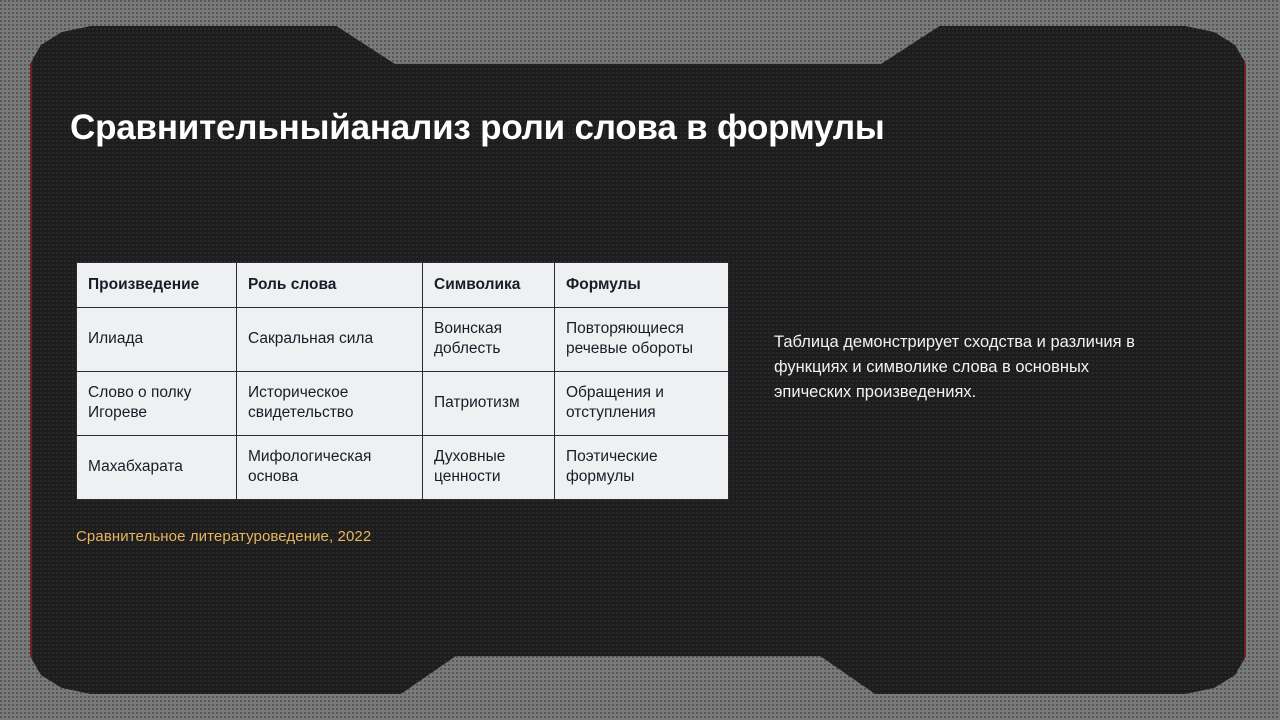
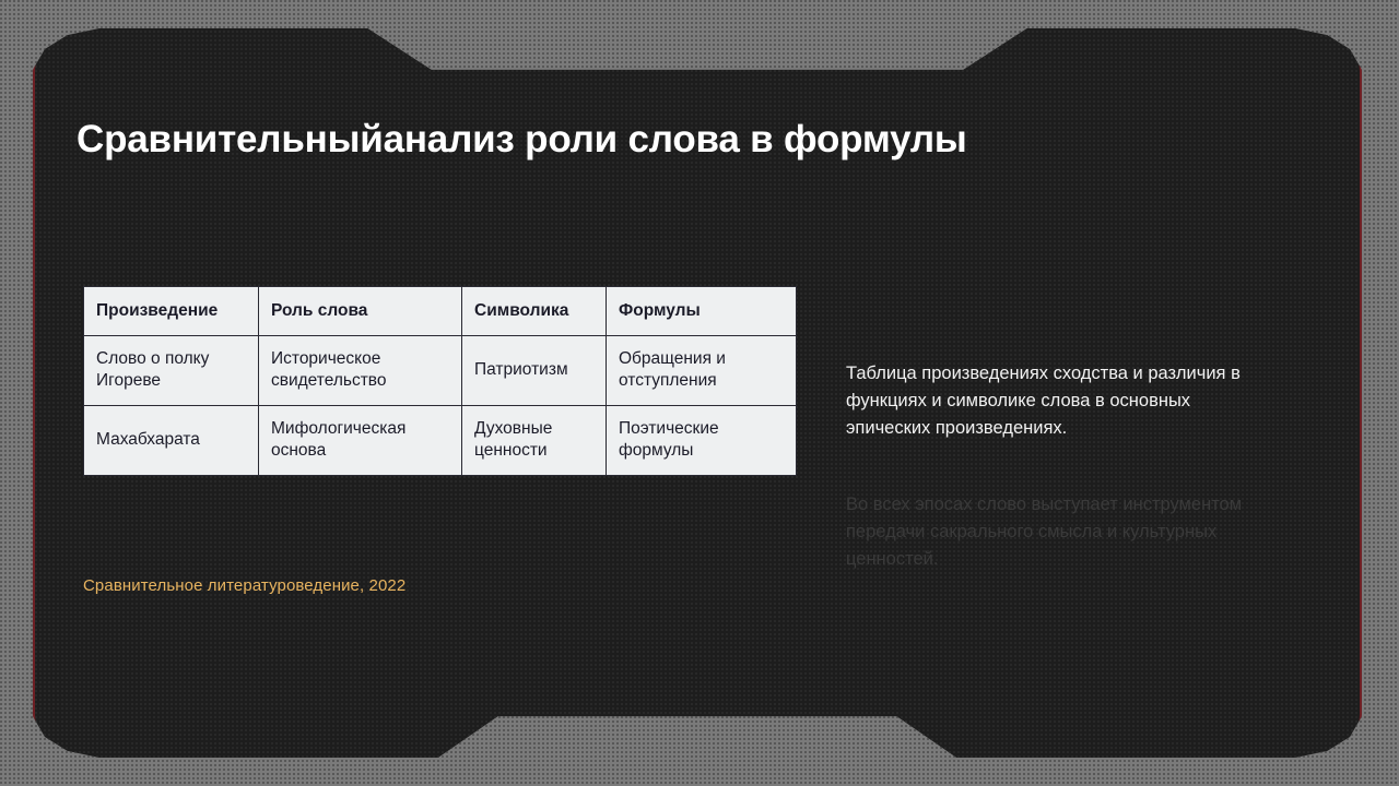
  Сравнительныйанализ роли слова в формулы
  Произведение	Роль слова	Символика	Формулы
- Илиада	Сакральная сила	Воинская доблесть	Повторяющиеся речевые обороты
  Слово о полку Игореве	Историческое свидетельство	Патриотизм	Обращения и отступления
  Махабхарата	Мифологическая основа	Духовные ценности	Поэтические формулы
  Сравнительное литературоведение, 2022
- Таблица демонстрирует сходства и различия в функциях и символике слова в основных эпических произведениях.
+ Таблица произведениях сходства и различия в функциях и символике слова в основных эпических произведениях.
+ Во всех эпосах слово выступает инструментом передачи сакрального смысла и культурных ценностей.
